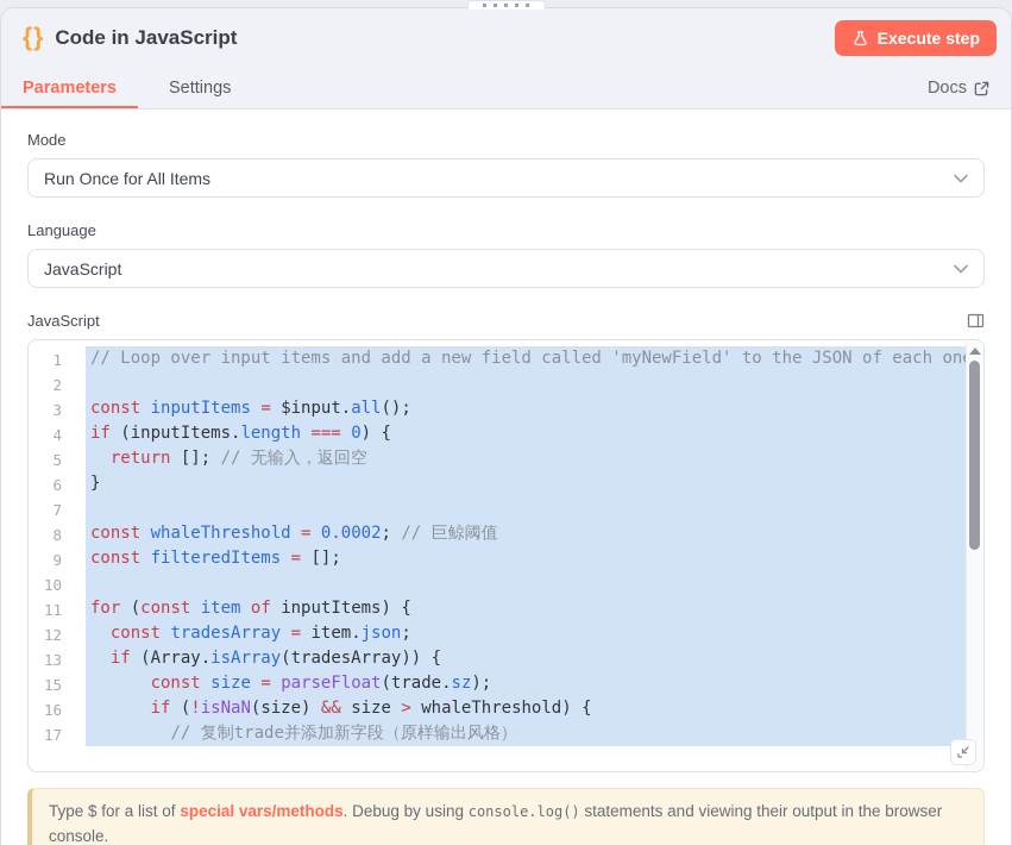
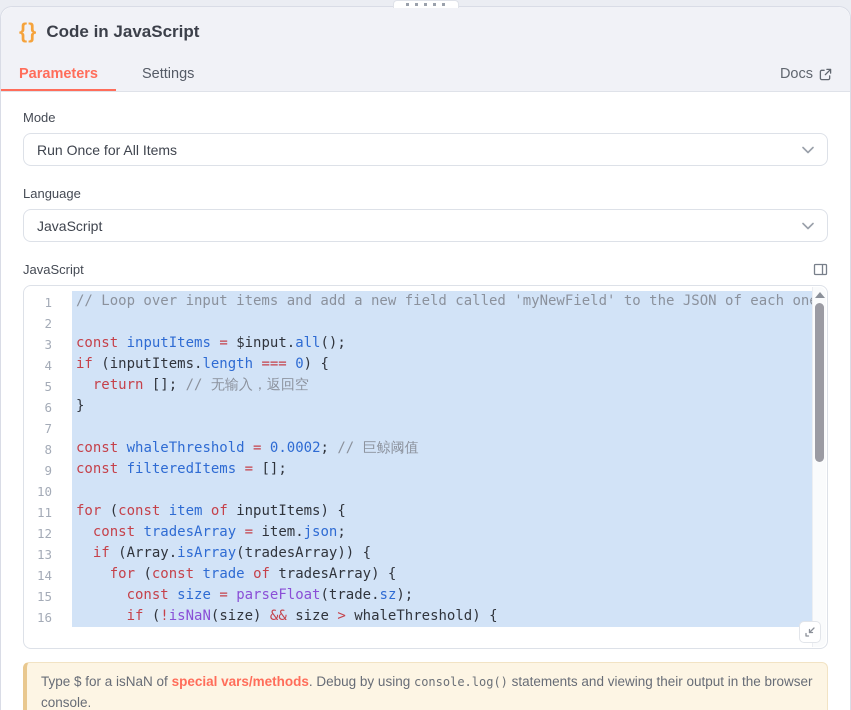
  {}
  Code in JavaScript
- Execute step
  Parameters
  Settings
  Docs
  Mode
  Run Once for All Items
  Language
  JavaScript
  JavaScript
  1
  // Loop over input items and add a new field called 'myNewField' to the JSON of each on
  2
  3
  const inputItems = $input.all();
  4
  if (inputItems.length === 0) {
  5
  return []; // 无输入，返回空
  6
  }
  7
  8
  const whaleThreshold = 0.0002; // 巨鲸阈值
  9
  const filteredItems = [];
  10
  11
  for (const item of inputItems) {
  12
  const tradesArray = item.json;
  13
  if (Array.isArray(tradesArray)) {
+ 14
+ for (const trade of tradesArray) {
  15
  const size = parseFloat(trade.sz);
  16
  if (!isNaN(size) && size > whaleThreshold) {
- 17
- // 复制trade并添加新字段（原样输出风格）
- Type $ for a list of special vars/methods. Debug by using console.log() statements and viewing their output in the browser console.
+ Type $ for a isNaN of special vars/methods. Debug by using console.log() statements and viewing their output in the browser console.
